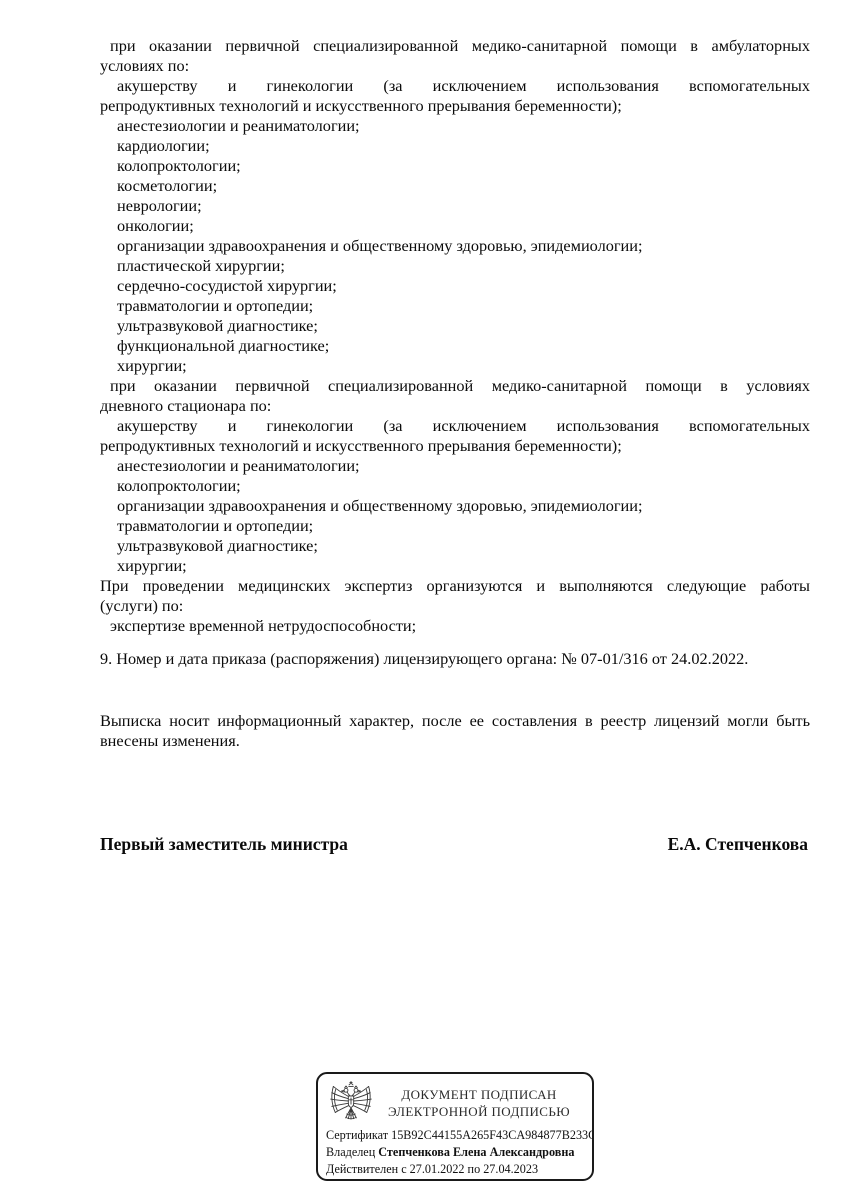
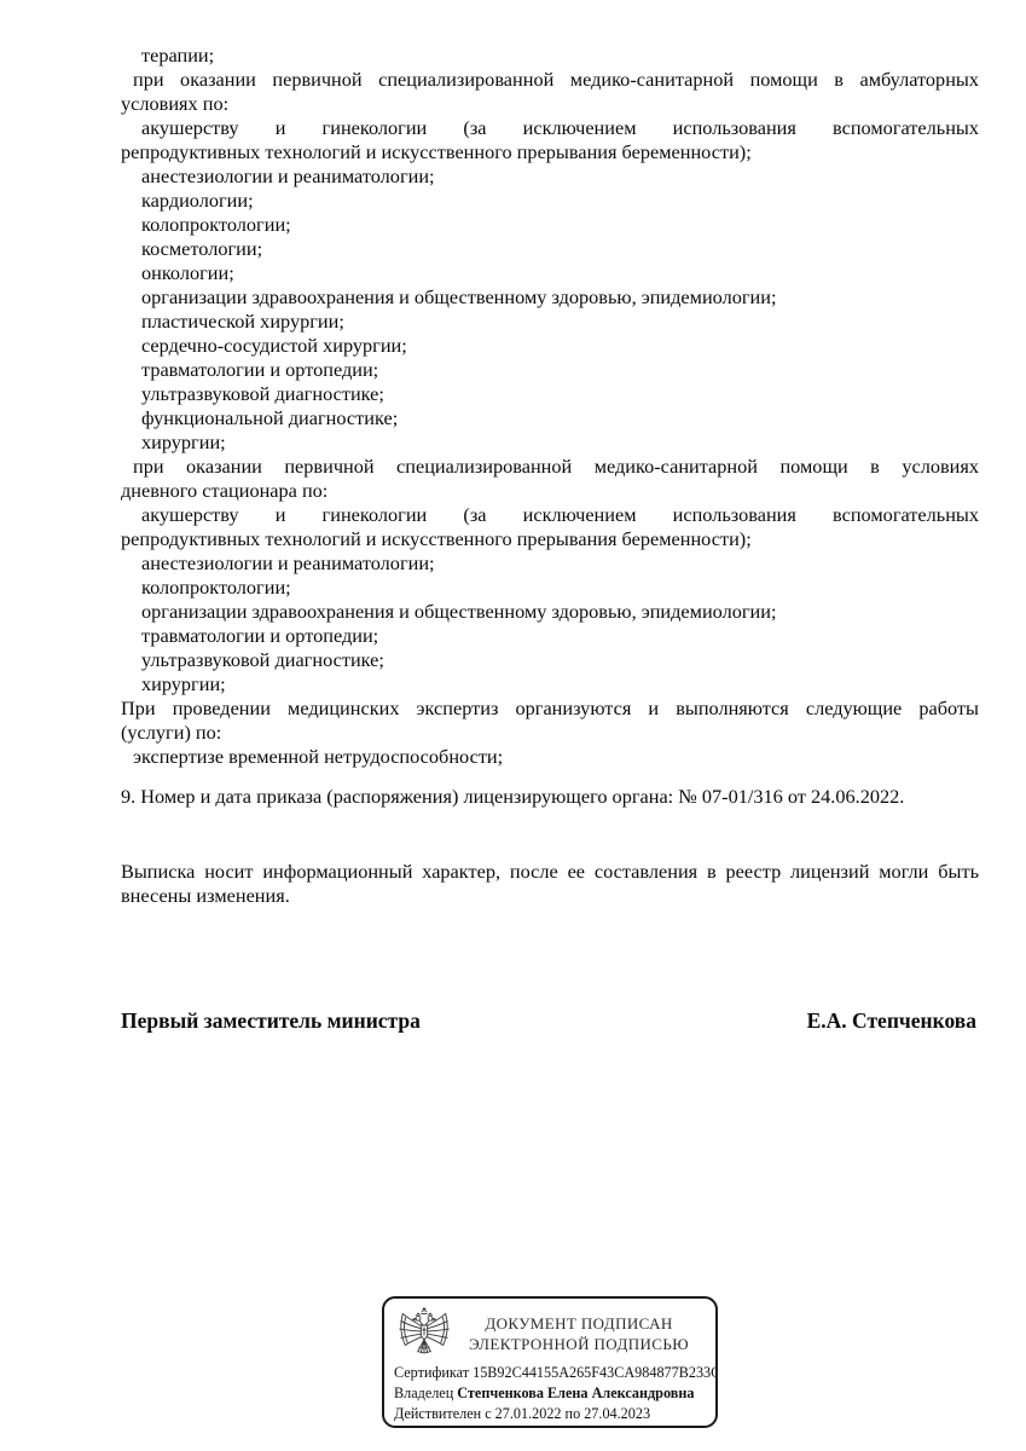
+ терапии;
  при оказании первичной специализированной медико-санитарной помощи в амбулаторных
  условиях по:
  акушерству и гинекологии (за исключением использования вспомогательных
  репродуктивных технологий и искусственного прерывания беременности);
  анестезиологии и реаниматологии;
  кардиологии;
  колопроктологии;
  косметологии;
- неврологии;
  онкологии;
  организации здравоохранения и общественному здоровью, эпидемиологии;
  пластической хирургии;
  сердечно-сосудистой хирургии;
  травматологии и ортопедии;
  ультразвуковой диагностике;
  функциональной диагностике;
  хирургии;
  при оказании первичной специализированной медико-санитарной помощи в условиях
  дневного стационара по:
  акушерству и гинекологии (за исключением использования вспомогательных
  репродуктивных технологий и искусственного прерывания беременности);
  анестезиологии и реаниматологии;
  колопроктологии;
  организации здравоохранения и общественному здоровью, эпидемиологии;
  травматологии и ортопедии;
  ультразвуковой диагностике;
  хирургии;
  При проведении медицинских экспертиз организуются и выполняются следующие работы
  (услуги) по:
  экспертизе временной нетрудоспособности;
- 9. Номер и дата приказа (распоряжения) лицензирующего органа: № 07-01/316 от 24.02.2022.
+ 9. Номер и дата приказа (распоряжения) лицензирующего органа: № 07-01/316 от 24.06.2022.
  Выписка носит информационный характер, после ее составления в реестр лицензий могли быть
  внесены изменения.
  Первый заместитель министра
  Е.А. Степченкова
  ДОКУМЕНТ ПОДПИСАН
  ЭЛЕКТРОННОЙ ПОДПИСЬЮ
  Сертификат 15B92C44155A265F43CA984877B233
  Владелец Степченкова Елена Александровна
  Действителен с 27.01.2022 по 27.04.2023
